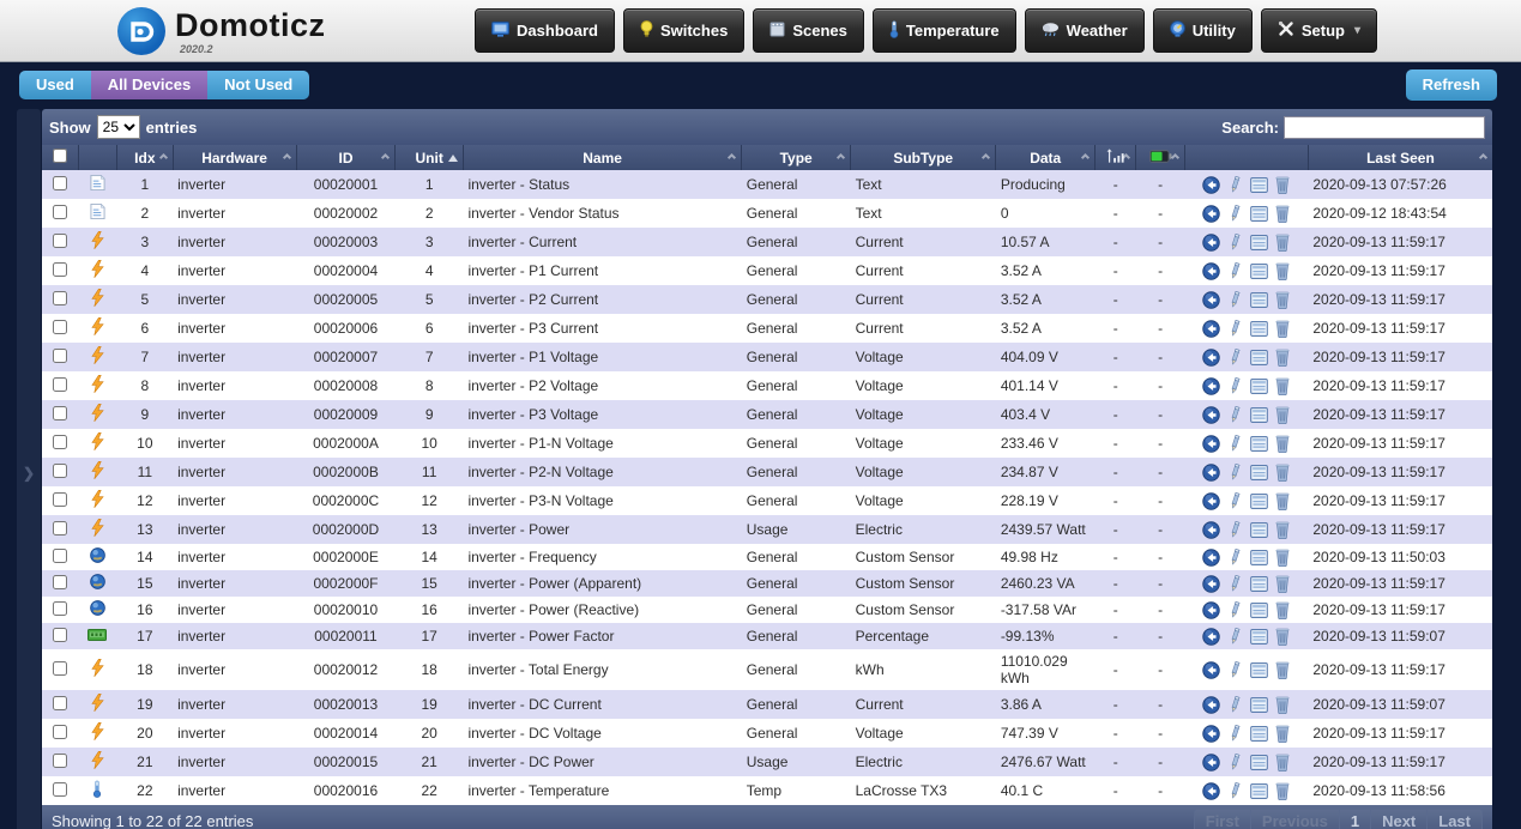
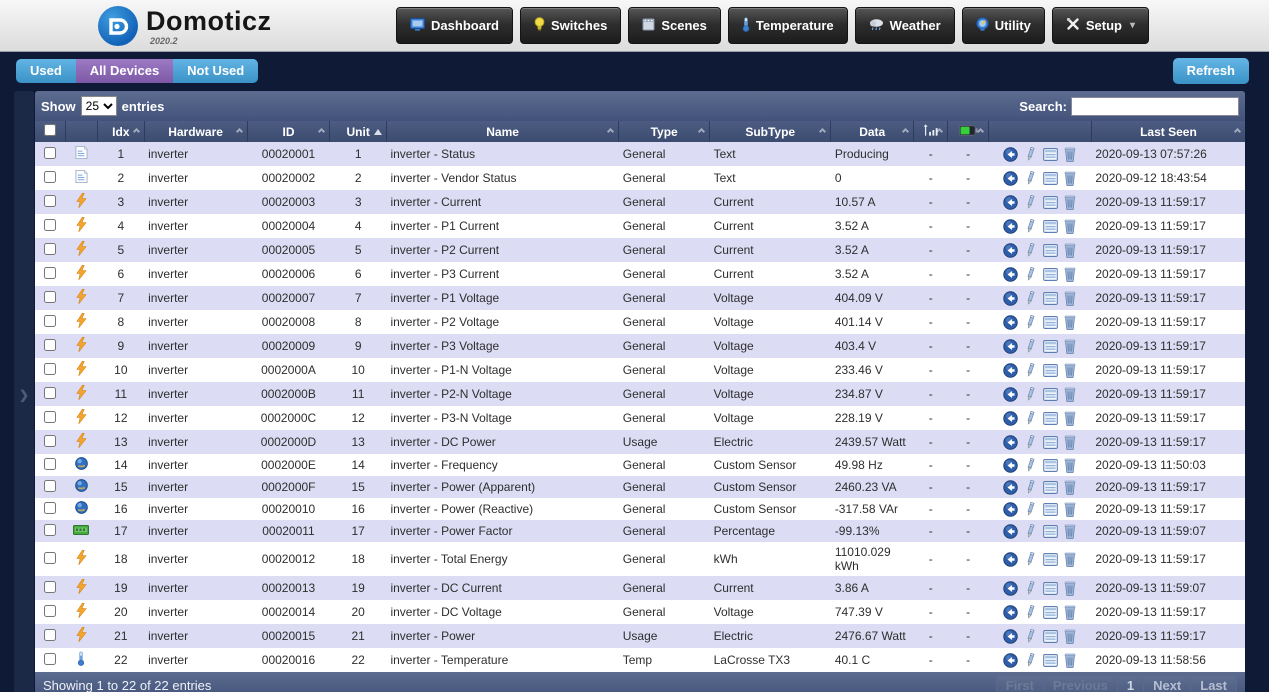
  Domoticz
  2020.2
  Dashboard
  Switches
  Scenes
  Temperature
  Weather
  Utility
  Setup
  ▾
  Used
  All Devices
  Not Used
  Refresh
  ❯
  Show
  25
  entries
  Search:
  		Idx	Hardware	ID	Unit	Name	Type	SubType	Data				Last Seen
  		1	inverter	00020001	1	inverter - Status	General	Text	Producing	-	-		2020-09-13 07:57:26
  		2	inverter	00020002	2	inverter - Vendor Status	General	Text	0	-	-		2020-09-12 18:43:54
  		3	inverter	00020003	3	inverter - Current	General	Current	10.57 A	-	-		2020-09-13 11:59:17
  		4	inverter	00020004	4	inverter - P1 Current	General	Current	3.52 A	-	-		2020-09-13 11:59:17
  		5	inverter	00020005	5	inverter - P2 Current	General	Current	3.52 A	-	-		2020-09-13 11:59:17
  		6	inverter	00020006	6	inverter - P3 Current	General	Current	3.52 A	-	-		2020-09-13 11:59:17
  		7	inverter	00020007	7	inverter - P1 Voltage	General	Voltage	404.09 V	-	-		2020-09-13 11:59:17
  		8	inverter	00020008	8	inverter - P2 Voltage	General	Voltage	401.14 V	-	-		2020-09-13 11:59:17
  		9	inverter	00020009	9	inverter - P3 Voltage	General	Voltage	403.4 V	-	-		2020-09-13 11:59:17
  		10	inverter	0002000A	10	inverter - P1-N Voltage	General	Voltage	233.46 V	-	-		2020-09-13 11:59:17
  		11	inverter	0002000B	11	inverter - P2-N Voltage	General	Voltage	234.87 V	-	-		2020-09-13 11:59:17
  		12	inverter	0002000C	12	inverter - P3-N Voltage	General	Voltage	228.19 V	-	-		2020-09-13 11:59:17
- 		13	inverter	0002000D	13	inverter - Power	Usage	Electric	2439.57 Watt	-	-		2020-09-13 11:59:17
+ 		13	inverter	0002000D	13	inverter - DC Power	Usage	Electric	2439.57 Watt	-	-		2020-09-13 11:59:17
  		14	inverter	0002000E	14	inverter - Frequency	General	Custom Sensor	49.98 Hz	-	-		2020-09-13 11:50:03
  		15	inverter	0002000F	15	inverter - Power (Apparent)	General	Custom Sensor	2460.23 VA	-	-		2020-09-13 11:59:17
  		16	inverter	00020010	16	inverter - Power (Reactive)	General	Custom Sensor	-317.58 VAr	-	-		2020-09-13 11:59:17
  		17	inverter	00020011	17	inverter - Power Factor	General	Percentage	-99.13%	-	-		2020-09-13 11:59:07
  		18	inverter	00020012	18	inverter - Total Energy	General	kWh	11010.029 kWh	-	-		2020-09-13 11:59:17
  		19	inverter	00020013	19	inverter - DC Current	General	Current	3.86 A	-	-		2020-09-13 11:59:07
  		20	inverter	00020014	20	inverter - DC Voltage	General	Voltage	747.39 V	-	-		2020-09-13 11:59:17
- 		21	inverter	00020015	21	inverter - DC Power	Usage	Electric	2476.67 Watt	-	-		2020-09-13 11:59:17
+ 		21	inverter	00020015	21	inverter - Power	Usage	Electric	2476.67 Watt	-	-		2020-09-13 11:59:17
  		22	inverter	00020016	22	inverter - Temperature	Temp	LaCrosse TX3	40.1 C	-	-		2020-09-13 11:58:56
  Showing 1 to 22 of 22 entries
  First
  Previous
  1
  Next
  Last
